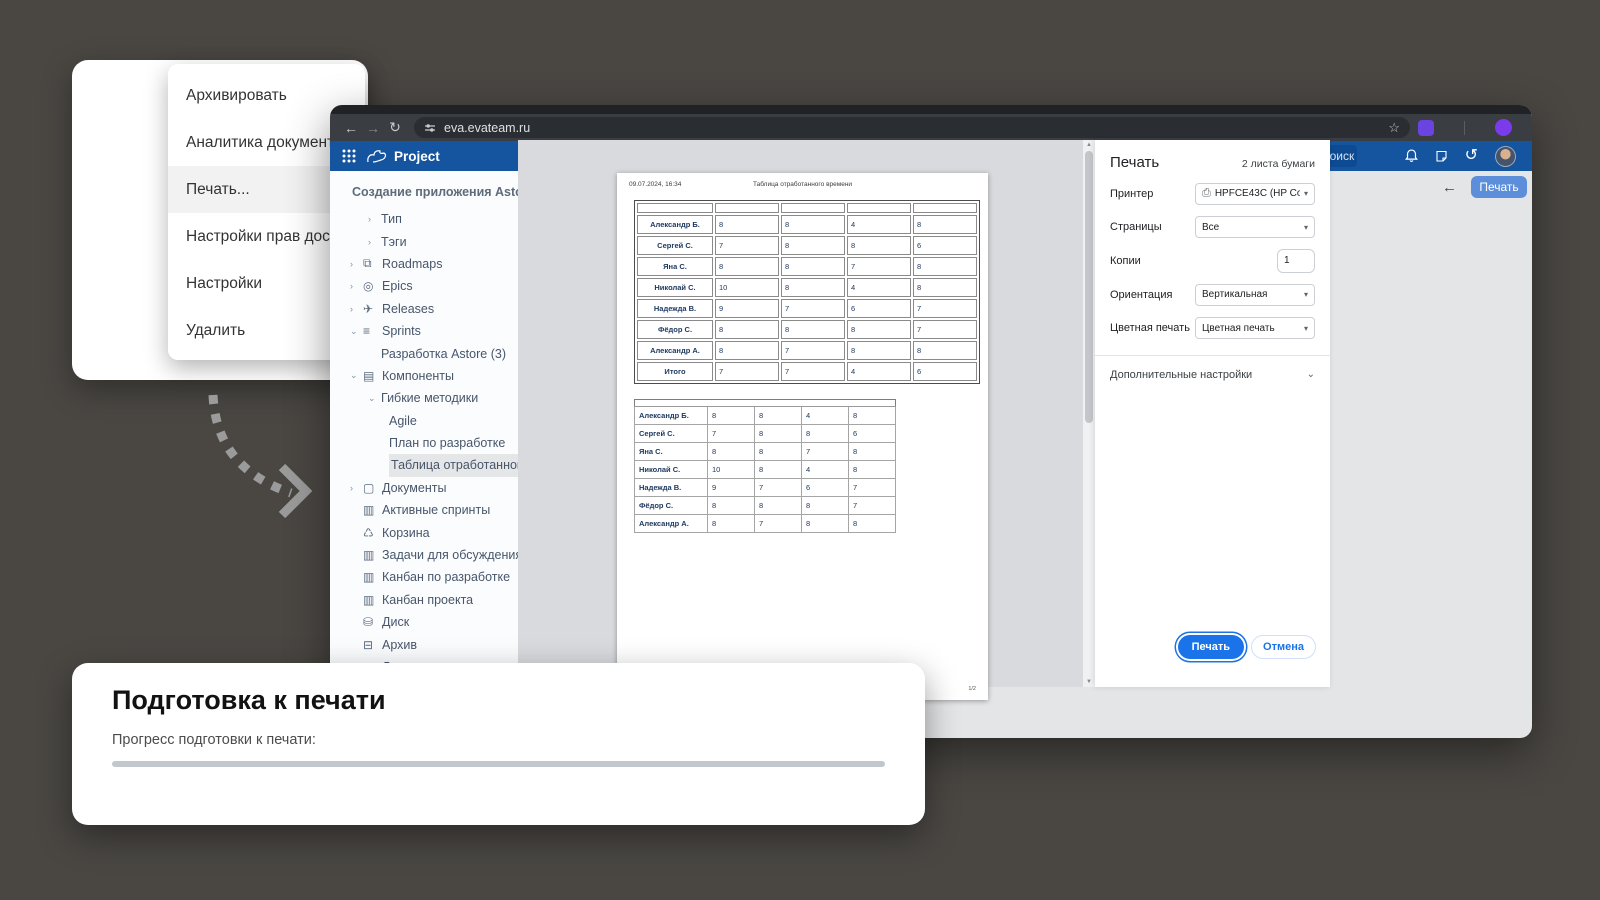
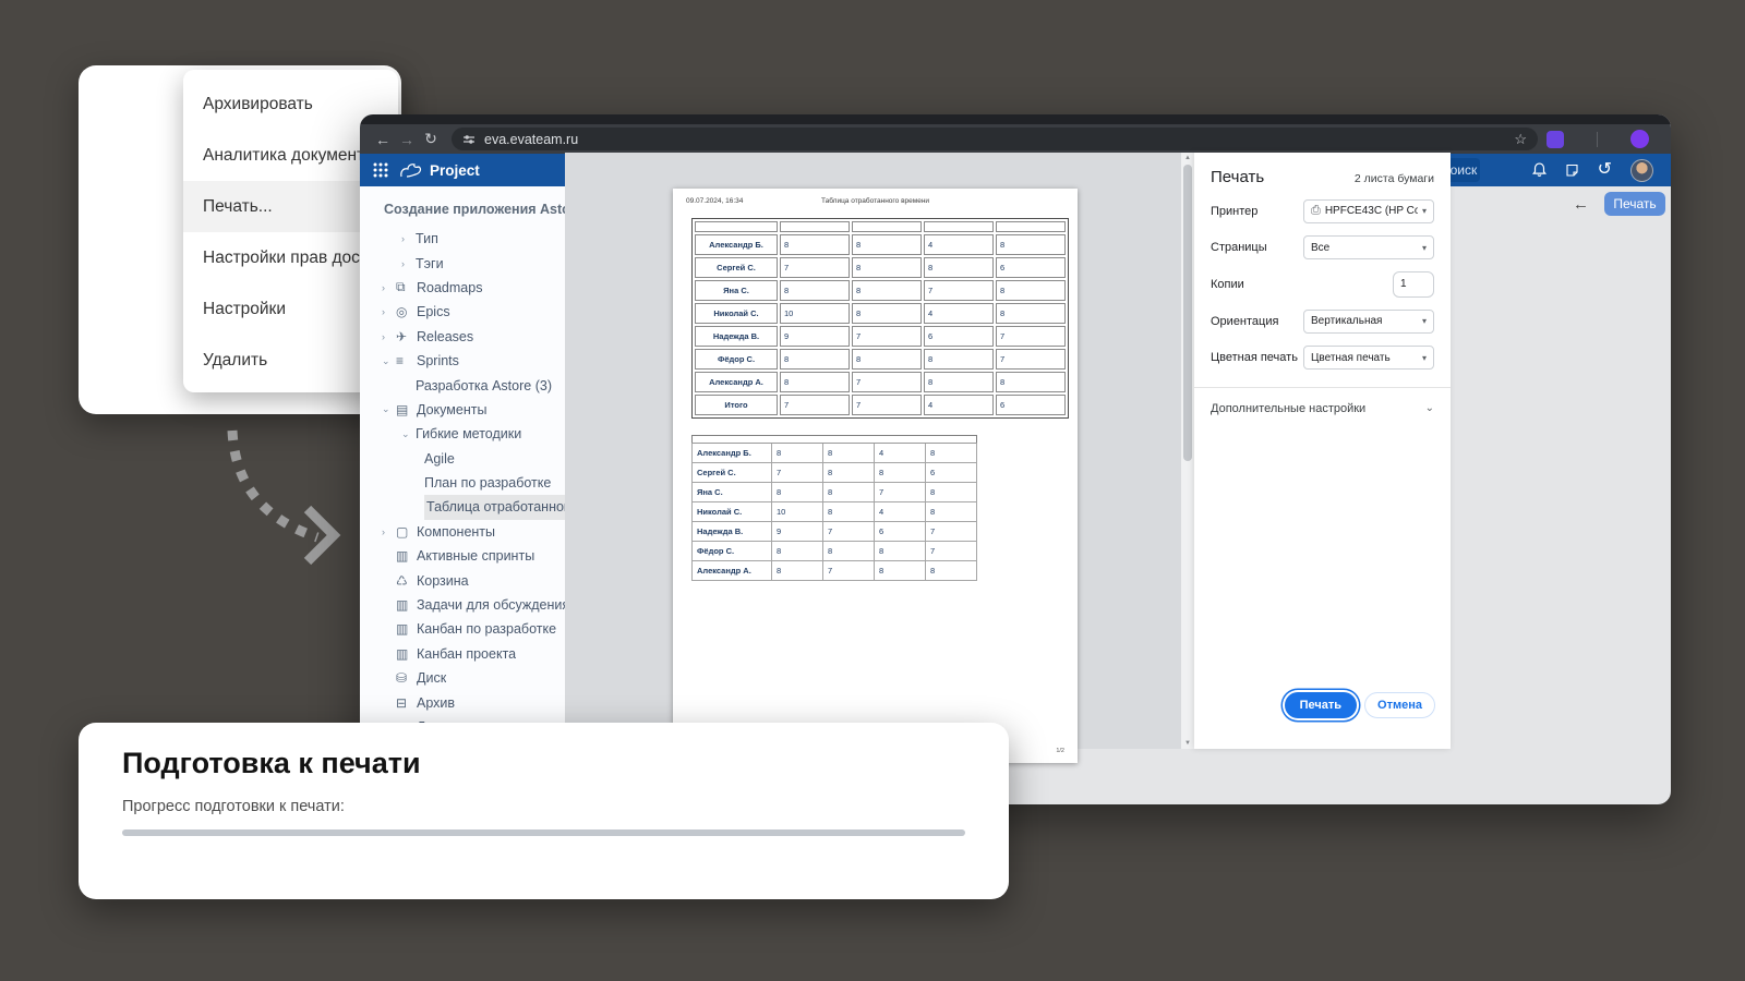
  Архивировать
  Аналитика докумен
  Печать...
  Настройки прав дос
  Настройки
  Удалить
  ←
  →
  ↻
  eva.evateam.ru
  ☆
  Project
  оиск
  ↺
  Создание приложения Ast
  ›
  Тип
  ›
  Тэги
  ›
  ⧉
  Roadmaps
  ›
  ◎
  Epics
  ›
  ✈
  Releases
  ⌄
  ≡
  Sprints
  Разработка Astore (3)
  ⌄
  ▤
- Компоненты
+ Документы
  ⌄
  Гибкие методики
  Agile
  План по разработке
  ›
  ▢
- Документы
+ Компоненты
  ▥
  Активные спринты
  ♺
  Корзина
  ▥
  Задачи для обсуждени
  ▥
  Канбан по разработке
  ▥
  Канбан проекта
  ⛁
  Диск
  ⊟
  Архив
  ←
  Печать
  Александр Б.	8	8	4	8
  Сергей С.	7	8	8	6
  Яна С.	8	8	7	8
  Николай С.	10	8	4	8
  Надежда В.	9	7	6	7
  Фёдор С.	8	8	8	7
  Александр А.	8	7	8	8
  Итого	7	7	4	6
  Александр Б.	8	8	4	8
  Сергей С.	7	8	8	6
  Яна С.	8	8	7	8
  Николай С.	10	8	4	8
  Надежда В.	9	7	6	7
  Фёдор С.	8	8	8	7
  Александр А.	8	7	8	8
  Печать
  2 листа бумаги
  Принтер
  ⎙
  ▾
  Страницы
  Все
  ▾
  Копии
  1
  Ориентация
  Вертикальная
  ▾
  Цветная печать
  Цветная печать
  ▾
  Дополнительные настройки
  ⌄
  Печать
  Отмена
  Подготовка к печати
  Прогресс подготовки к печати:
